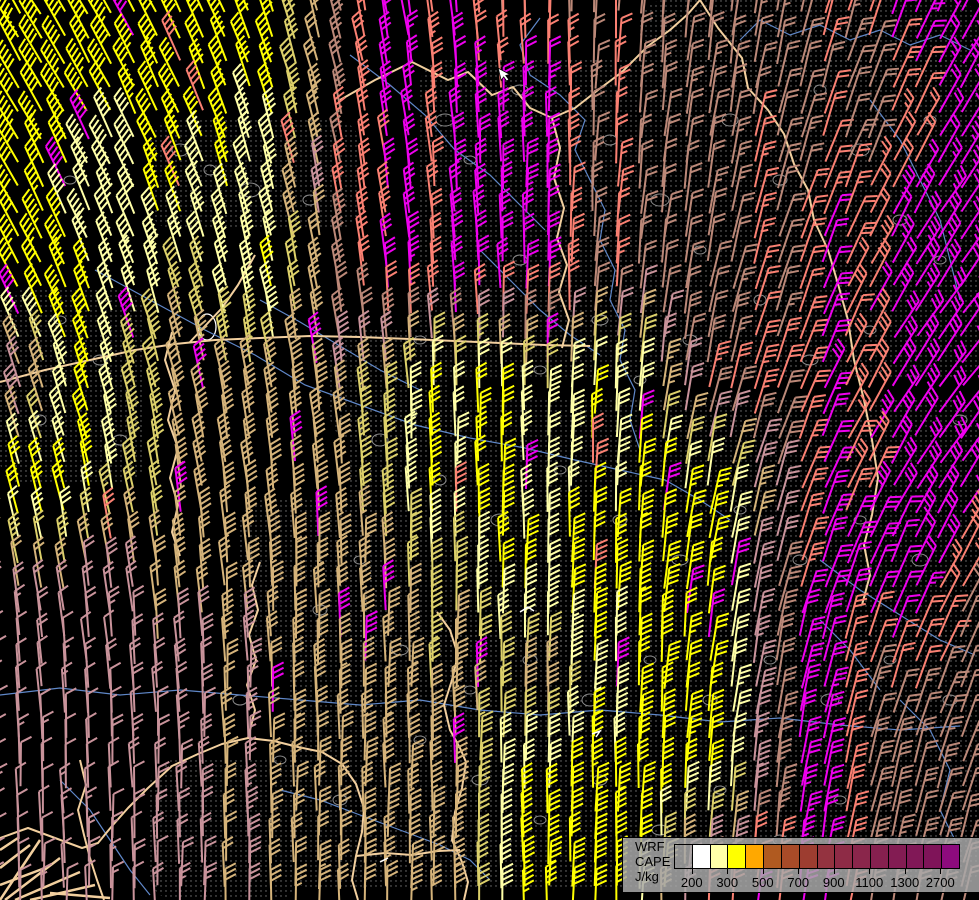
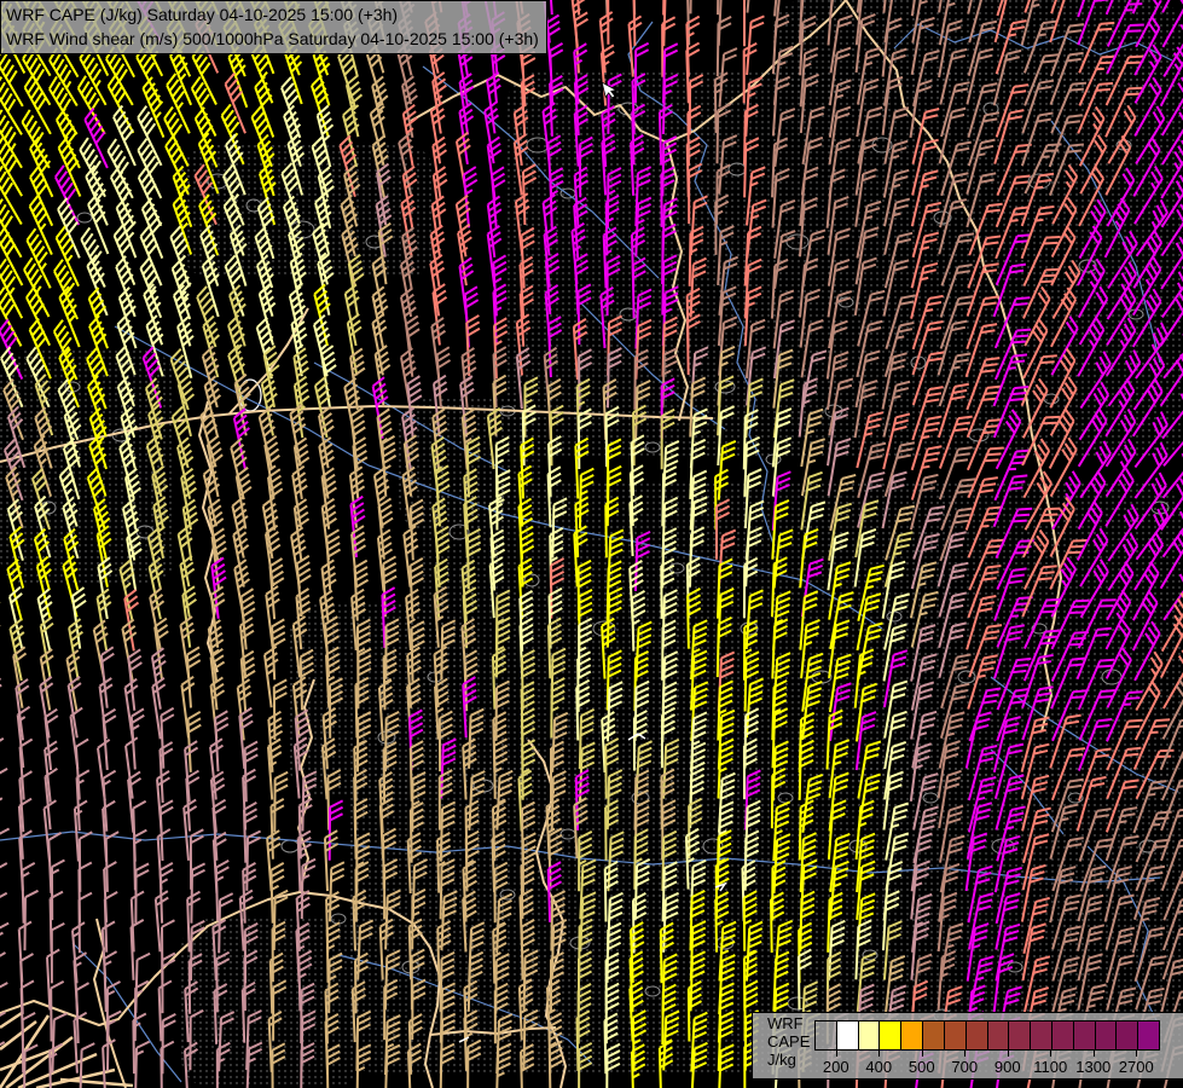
+ WRF CAPE (J/kg) Saturday 04-10-2025 15:00 (+3h)
+ WRF Wind shear (m/s) 500/1000hPa Saturday 04-10-2025 15:00 (+3h)
  WRF
  CAPE
  J/kg
  200
- 300
+ 400
  500
  700
  900
  1100
  1300
  2700
